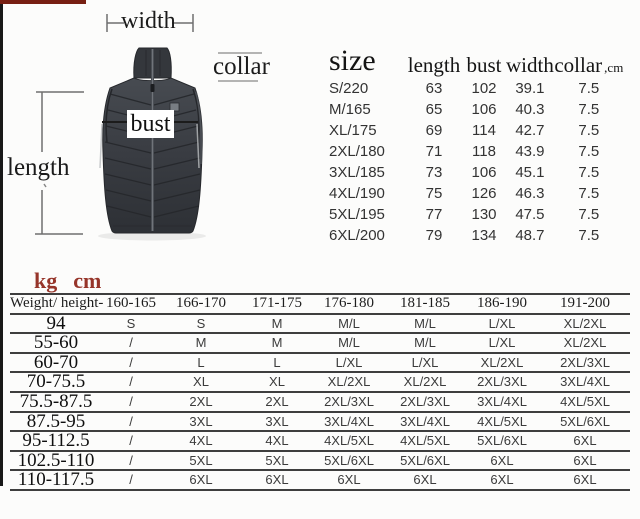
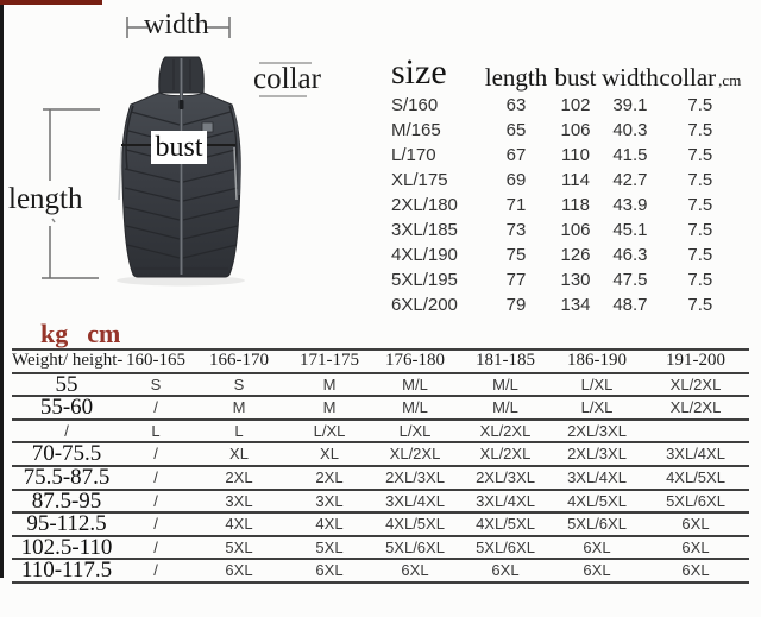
  width
  collar
  length
  bust
  size	length	bust	width	collar ,cm
- S/220	63	102	39.1	7.5
+ S/160	63	102	39.1	7.5
  M/165	65	106	40.3	7.5
+ L/170	67	110	41.5	7.5
  XL/175	69	114	42.7	7.5
  2XL/180	71	118	43.9	7.5
  3XL/185	73	106	45.1	7.5
  4XL/190	75	126	46.3	7.5
  5XL/195	77	130	47.5	7.5
  6XL/200	79	134	48.7	7.5
  kg cm
  Weight/ height-
  160-165
  166-170
  171-175
  176-180
  181-185
  186-190
  191-200
- 94
+ 55
  S
  S
  M
  M/L
  M/L
  L/XL
  XL/2XL
  55-60
  /
  M
  M
  M/L
  M/L
  L/XL
  XL/2XL
- 60-70
  /
  L
  L
  L/XL
  L/XL
  XL/2XL
  2XL/3XL
  70-75.5
  /
  XL
  XL
  XL/2XL
  XL/2XL
  2XL/3XL
  3XL/4XL
  75.5-87.5
  /
  2XL
  2XL
  2XL/3XL
  2XL/3XL
  3XL/4XL
  4XL/5XL
  87.5-95
  /
  3XL
  3XL
  3XL/4XL
  3XL/4XL
  4XL/5XL
  5XL/6XL
  95-112.5
  /
  4XL
  4XL
  4XL/5XL
  4XL/5XL
  5XL/6XL
  6XL
  102.5-110
  /
  5XL
  5XL
  5XL/6XL
  5XL/6XL
  6XL
  6XL
  110-117.5
  /
  6XL
  6XL
  6XL
  6XL
  6XL
  6XL
